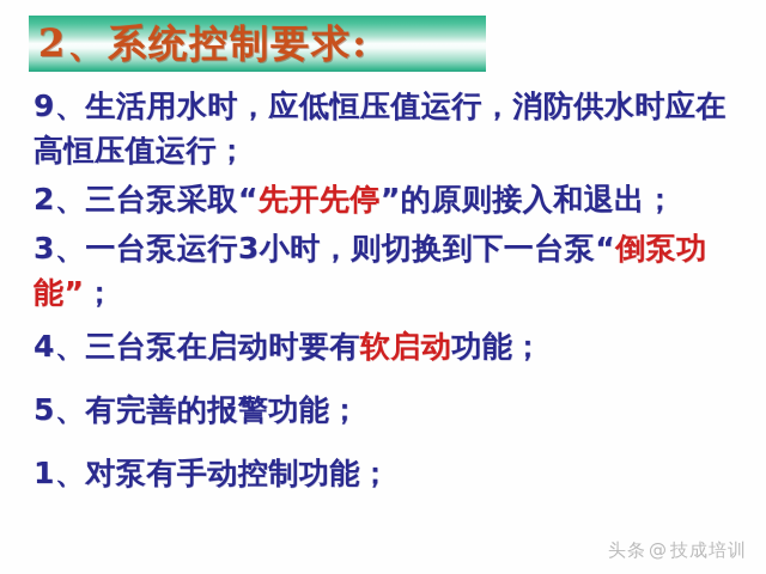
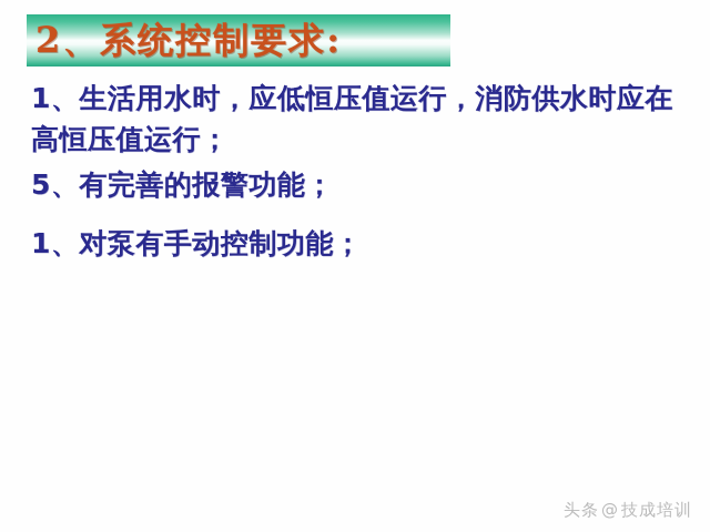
  2、系统控制要求:
- 9、生活用水时，应低恒压值运行，消防供水时应在高恒压值运行；
+ 1、生活用水时，应低恒压值运行，消防供水时应在高恒压值运行；
- 2、三台泵采取“先开先停”的原则接入和退出；
- 3、一台泵运行3小时，则切换到下一台泵“倒泵功能”；
- 4、三台泵在启动时要有软启动功能；
  5、有完善的报警功能；
  1、对泵有手动控制功能；
  头条@技成培训
